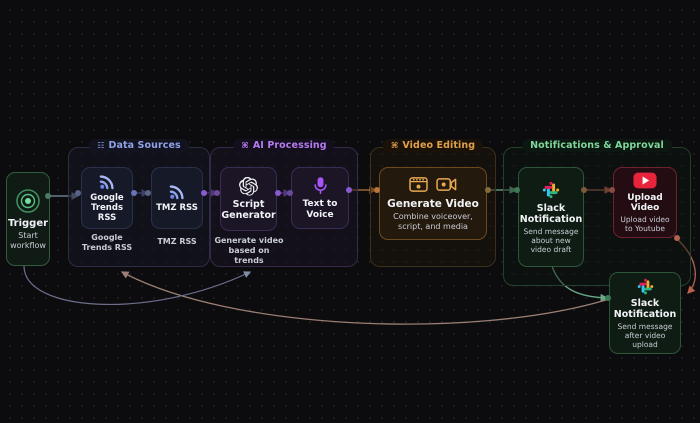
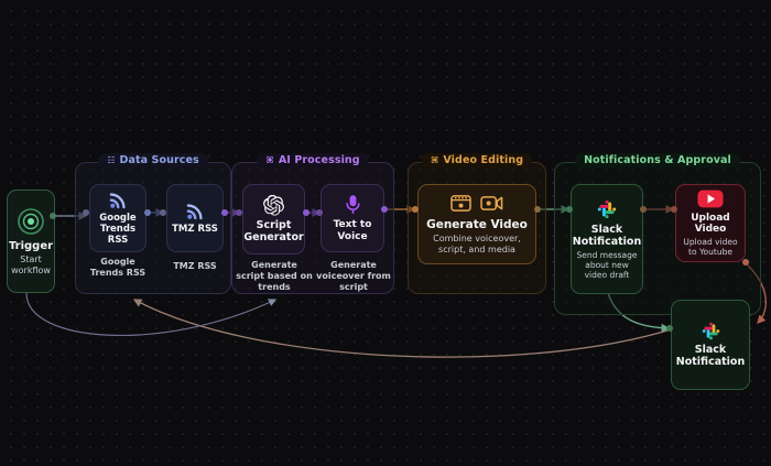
  ☷
  Data Sources
  ⌘
  AI Processing
  ⌘
  Video Editing
  Notifications & Approval
  Trigger
  Start workflow
  Google Trends RSS
  Google Trends RSS
  TMZ RSS
  TMZ RSS
  Script Generator
- Generate video based on trends
+ Generate script based on trends
  Text to Voice
+ Generate voiceover from script
  Generate Video
  Combine voiceover, script, and media
  Slack Notification
  Send message about new video draft
  Upload Video
  Upload video to Youtube
  Slack Notification
- Send message after video upload
